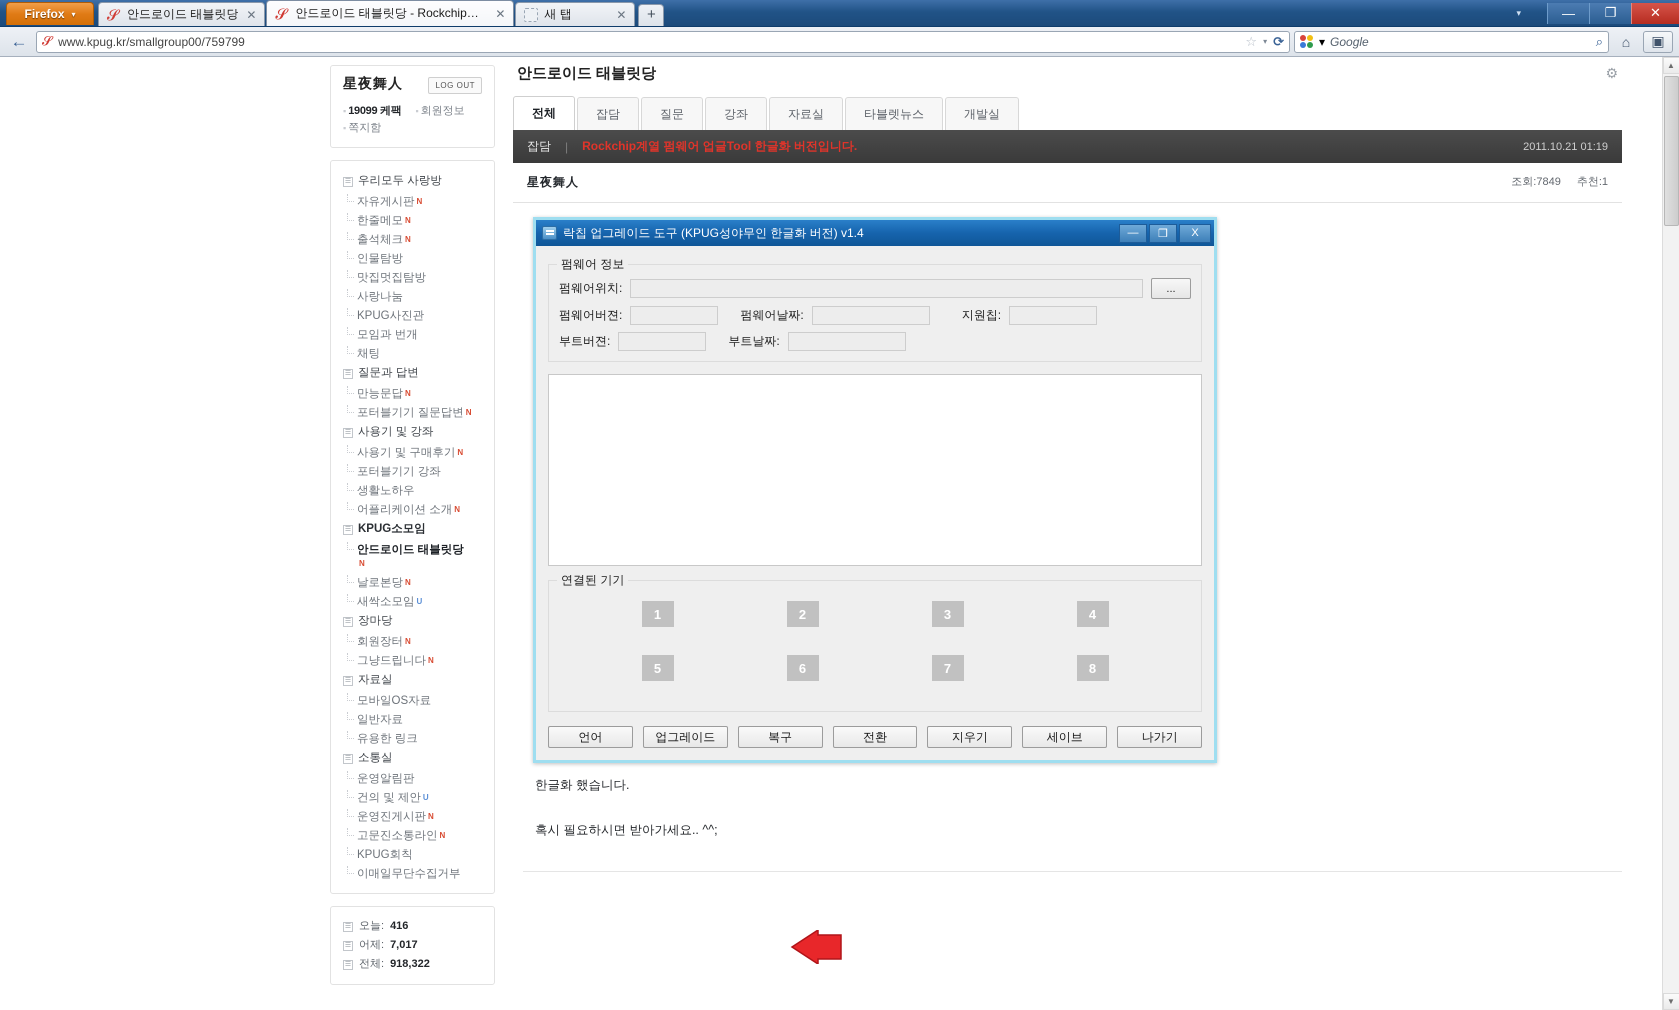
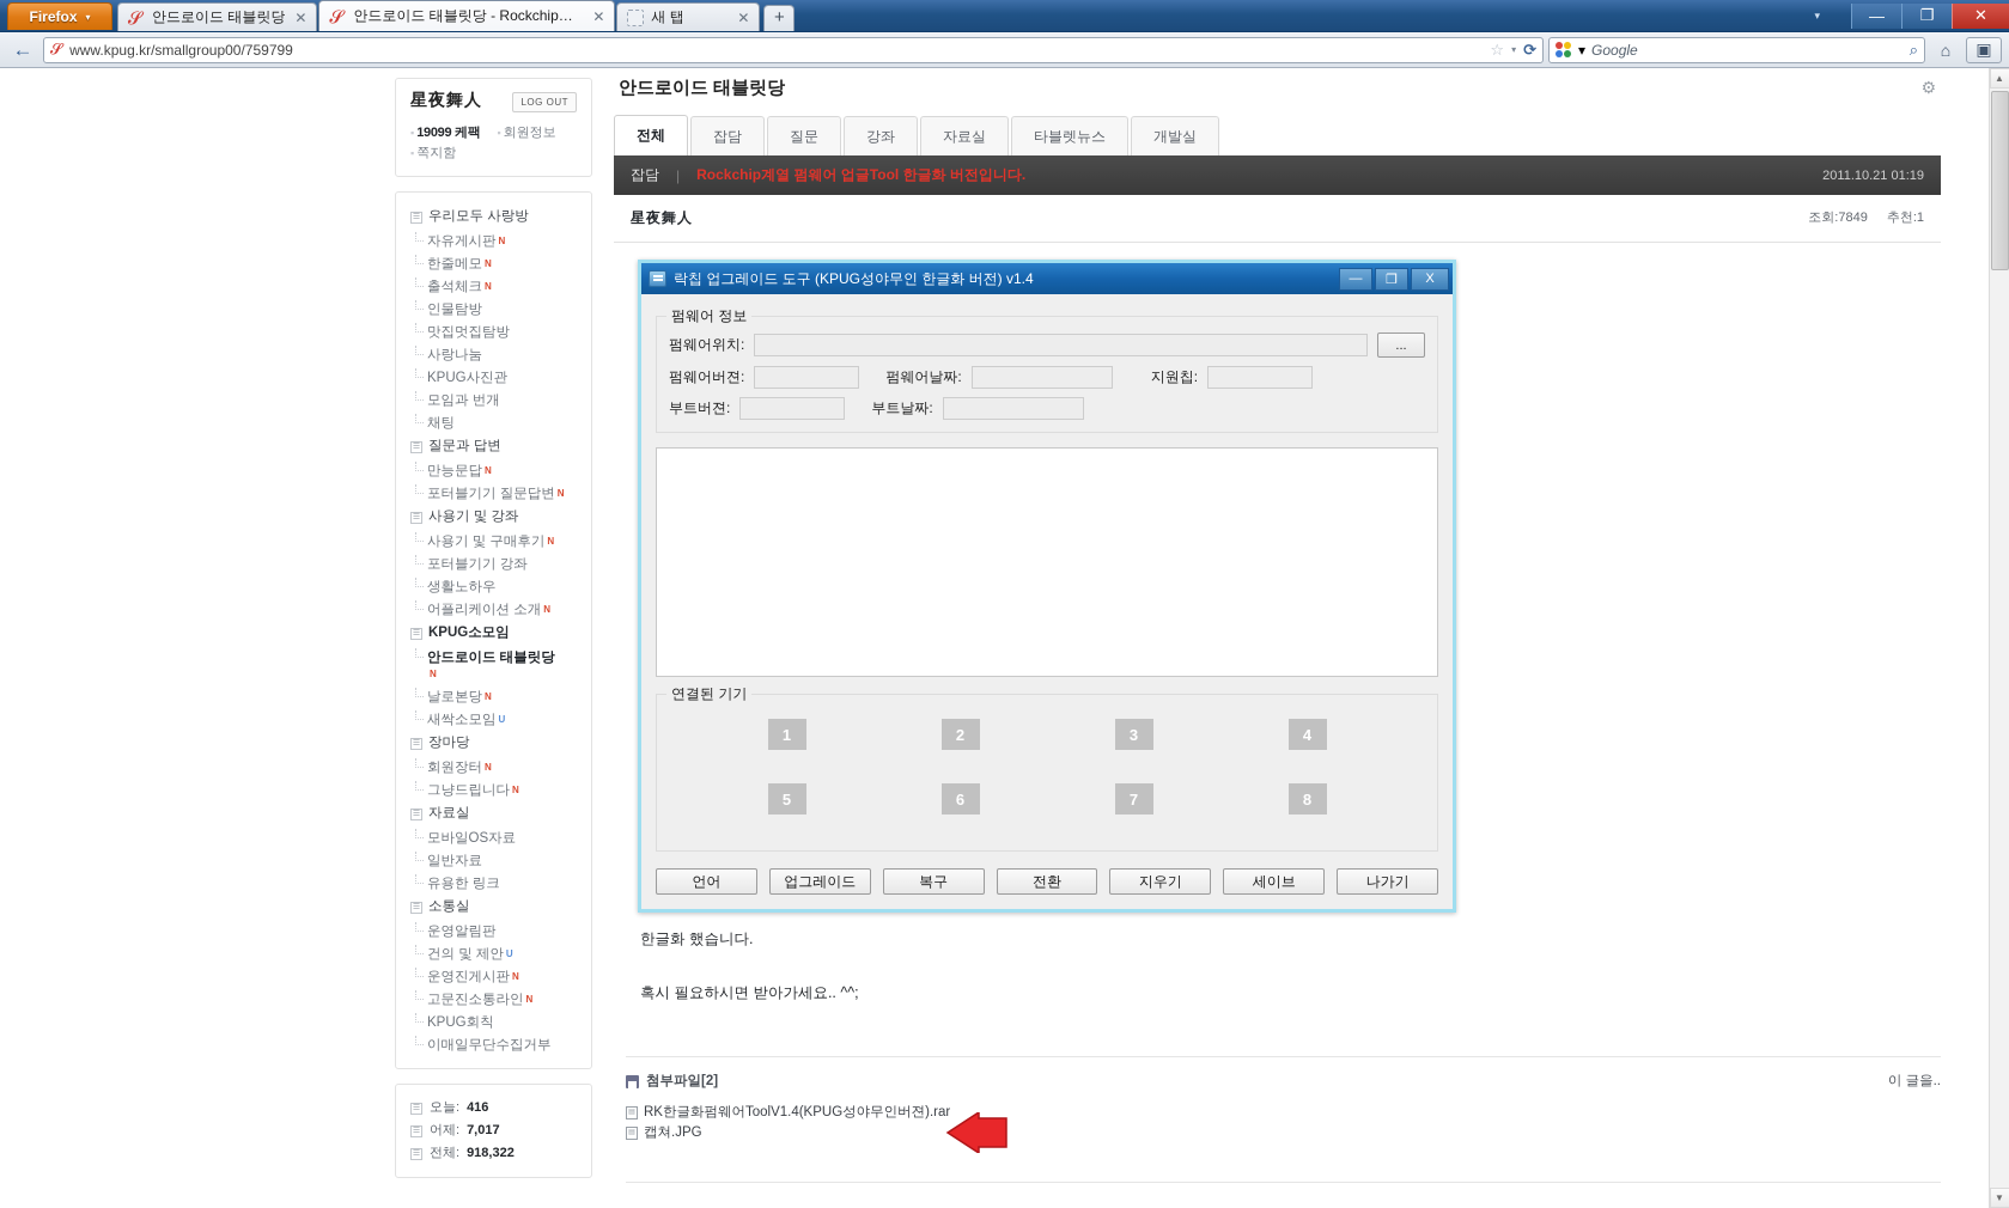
  Firefox
  ▾
  안드로이드 태블릿당
  ✕
  안드로이드 태블릿당 - Rockchip계...
  ✕
  새 탭
  ✕
  +
  ▾
  —
  ❐
  ✕
  ←
  𝓢
  www.kpug.kr/smallgroup00/759799
  ☆
  ▾
  ⟳
  ▾
  Google
  ⌕
  ⌂
  ▣
  星夜舞人
  LOG OUT
  ▪ 19099 케팩
  ▪ 회원정보
  ▪ 쪽지함
  우리모두 사랑방
  자유게시판 N
  한줄메모 N
  출석체크 N
  인물탐방
  맛집멋집탐방
  사랑나눔
  KPUG사진관
  모임과 번개
  채팅
  질문과 답변
  만능문답 N
  포터블기기 질문답변 N
  사용기 및 강좌
  사용기 및 구매후기 N
  포터블기기 강좌
  생활노하우
  어플리케이션 소개 N
  KPUG소모임
  안드로이드 태블릿당
  N
  날로본당 N
  새싹소모임 U
  장마당
  회원장터 N
  그냥드립니다 N
  자료실
  모바일OS자료
  일반자료
  유용한 링크
  소통실
  운영알림판
  건의 및 제안 U
  운영진게시판 N
  고문진소통라인 N
  KPUG회칙
  이매일무단수집거부
  오늘:
  416
  어제:
  7,017
  전체:
  918,322
  ⚙
  안드로이드 태블릿당
  전체
  잡담
  질문
  강좌
  자료실
  타블렛뉴스
  개발실
  잡담
  |
  Rockchip계열 펌웨어 업글Tool 한글화 버전입니다.
  2011.10.21 01:19
  星夜舞人
  조회:7849
  추천:1
  락칩 업그레이드 도구 (KPUG성야무인 한글화 버전) v1.4
  —
  ❐
  X
  펌웨어 정보
  펌웨어위치:
  ...
  펌웨어버젼:
  펌웨어날짜:
  지원칩:
  부트버젼:
  부트날짜:
  연결된 기기
  1
  2
  3
  4
  5
  6
  7
  8
  언어
  업그레이드
  복구
  전환
  지우기
  세이브
  나가기
  한글화 했습니다.
  혹시 필요하시면 받아가세요.. ^^;
+ 첨부파일[2]
+ RK한글화펌웨어ToolV1.4(KPUG성야무인버젼).rar
+ 캡쳐.JPG
+ 이 글을..
  ▲
  ▼
